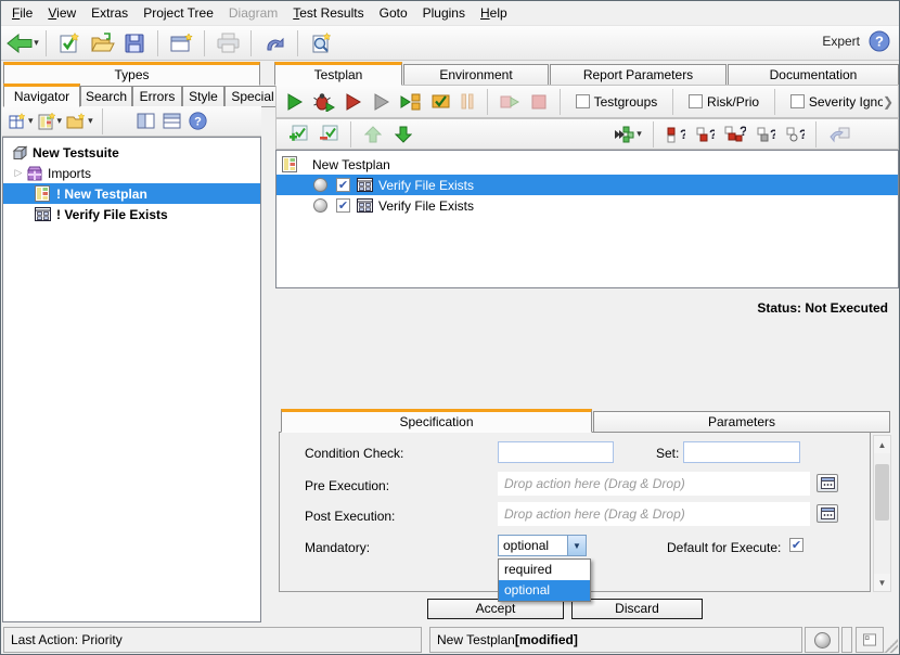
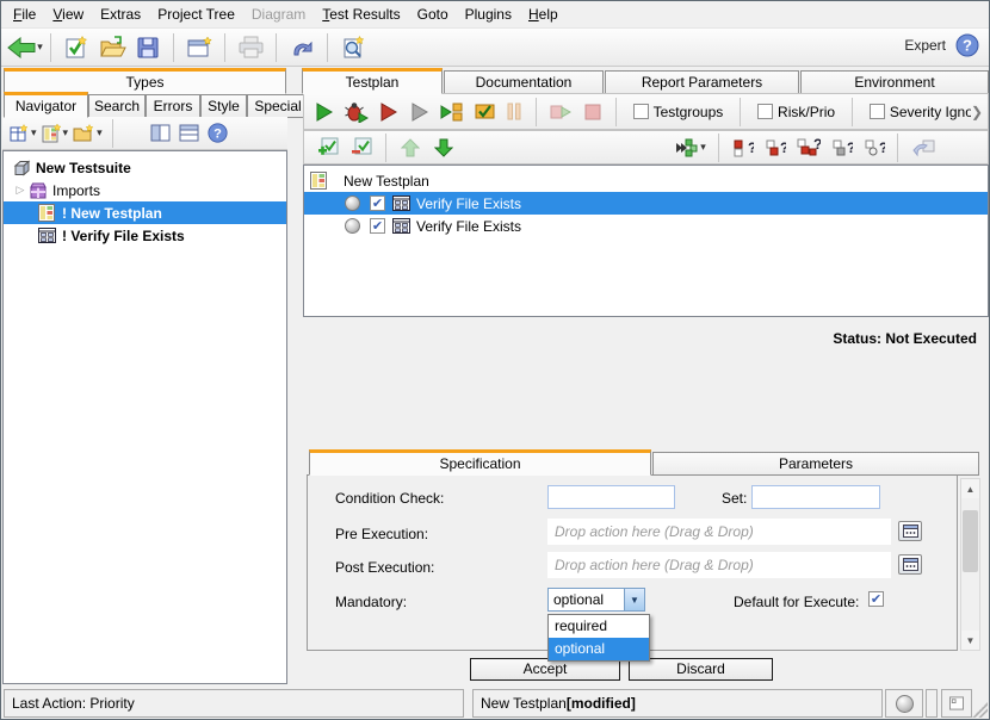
  File
  View
  Extras
  Project Tree
  Diagram
  Test Results
  Goto
  Plugins
  Help
  ▾
  Expert
  ?
  Types
  Navigator
  Search
  Errors
  Style
  Special
  ▾
  ▾
  ▾
  ?
  New Testsuite
  ▷
  Imports
  ! New Testplan
  ! Verify File Exists
  Testplan
- Environment
+ Documentation
  Report Parameters
- Documentation
+ Environment
  Testgroups
  Risk/Prio
  Severity Igno
  ❯
  ▾
  ?
  ?
  ?
  ?
  ?
  New Testplan
  ✔
  Verify File Exists
  ✔
  Verify File Exists
  Status: Not Executed
  Specification
  Parameters
  Condition Check:
  Set:
  Pre Execution:
  Drop action here (Drag & Drop)
  Post Execution:
  Drop action here (Drag & Drop)
  Mandatory:
  optional
  ▼
  Default for Execute:
  ✔
  required
  optional
  ▲
  ▼
  Accept
  Discard
  Last Action: Priority
  New Testplan
  [modified]
